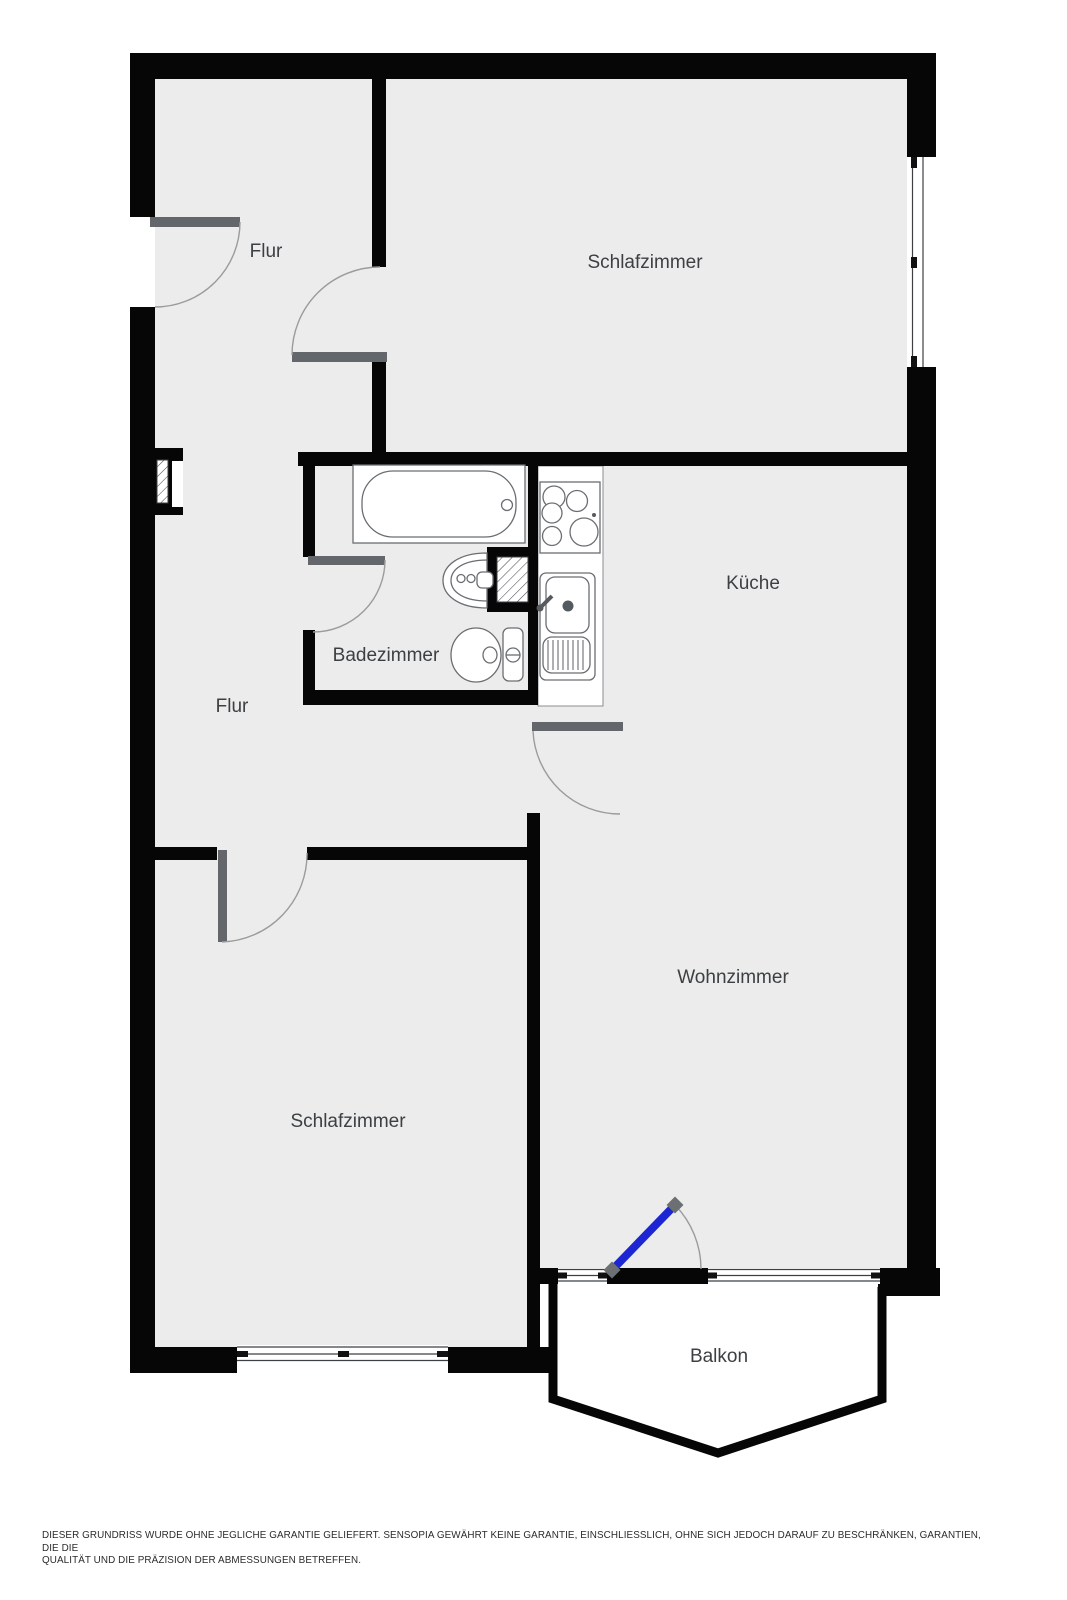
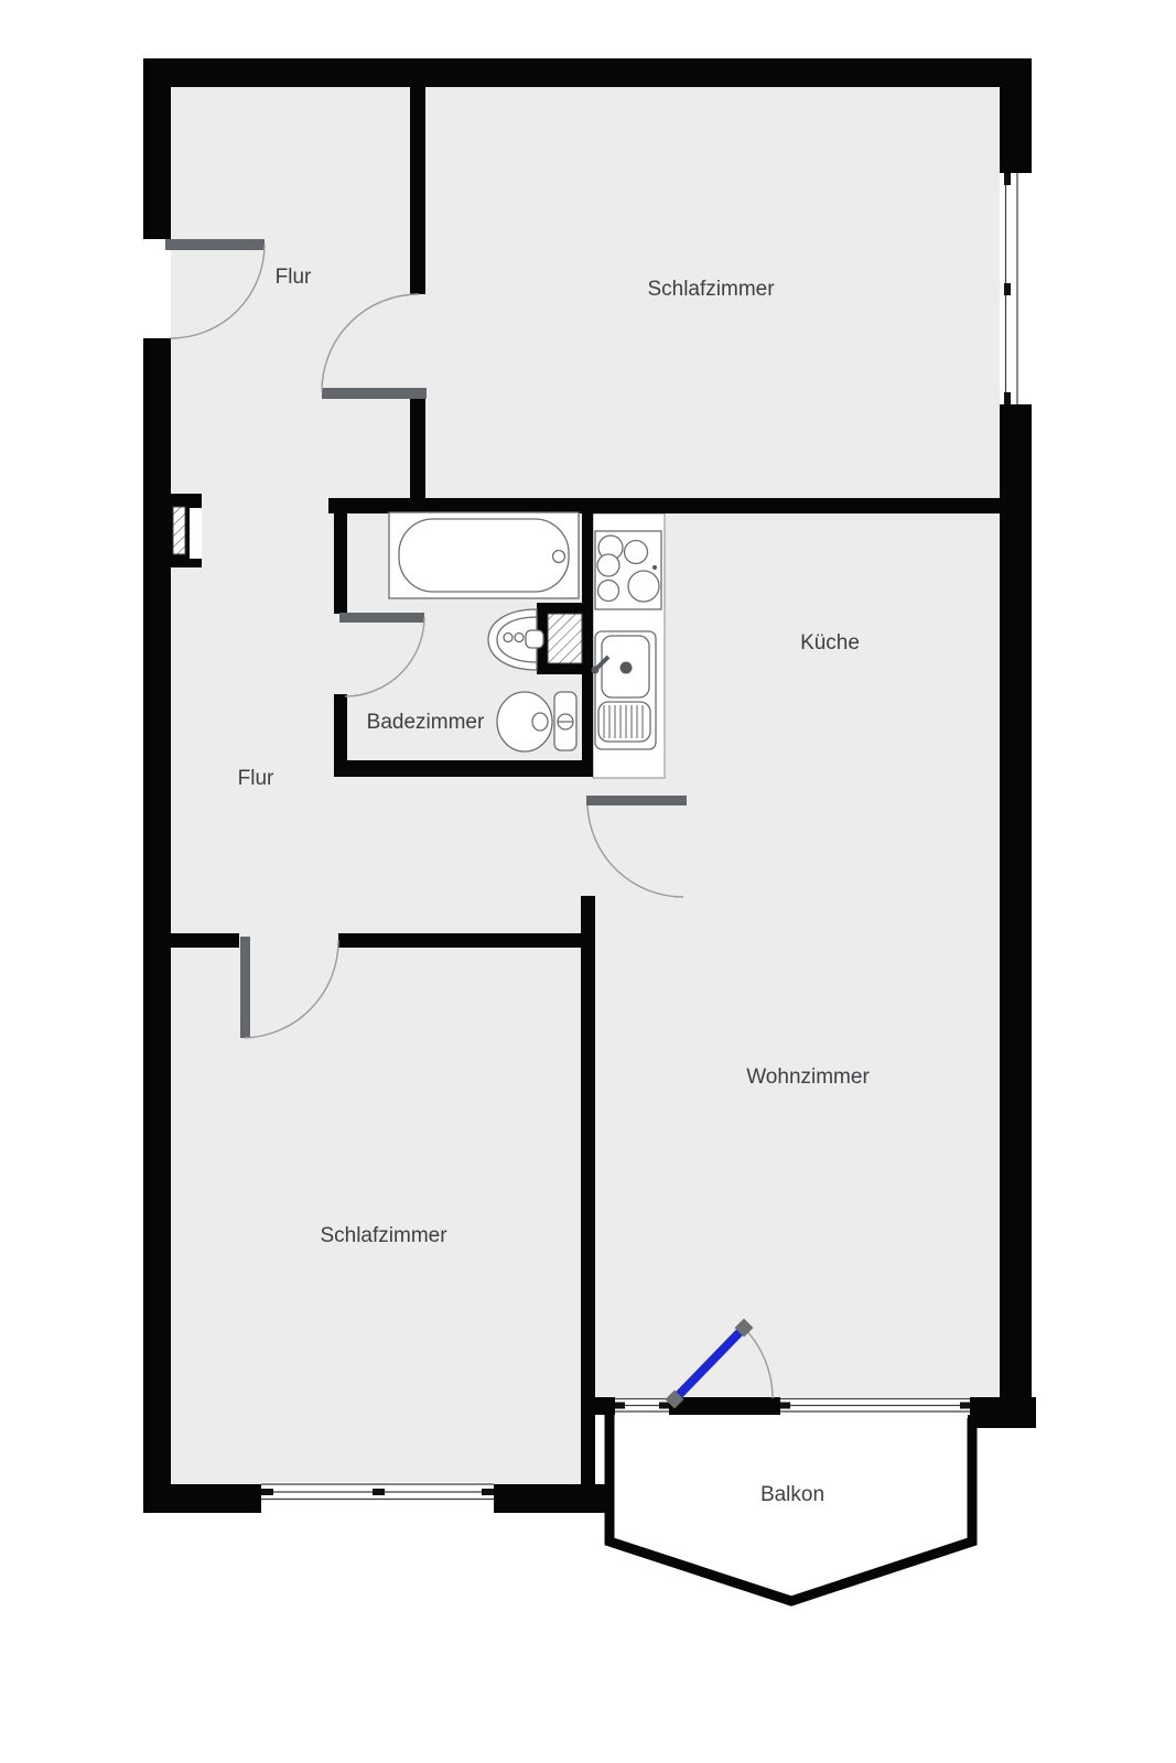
  Flur
  Schlafzimmer
  Küche
  Badezimmer
  Flur
  Wohnzimmer
  Schlafzimmer
  Balkon
- DIESER GRUNDRISS WURDE OHNE JEGLICHE GARANTIE GELIEFERT. SENSOPIA GEWÄHRT KEINE GARANTIE, EINSCHLIESSLICH, OHNE SICH JEDOCH DARAUF ZU BESCHRÄNKEN, GARANTIEN, DIE DIE
- QUALITÄT UND DIE PRÄZISION DER ABMESSUNGEN BETREFFEN.
